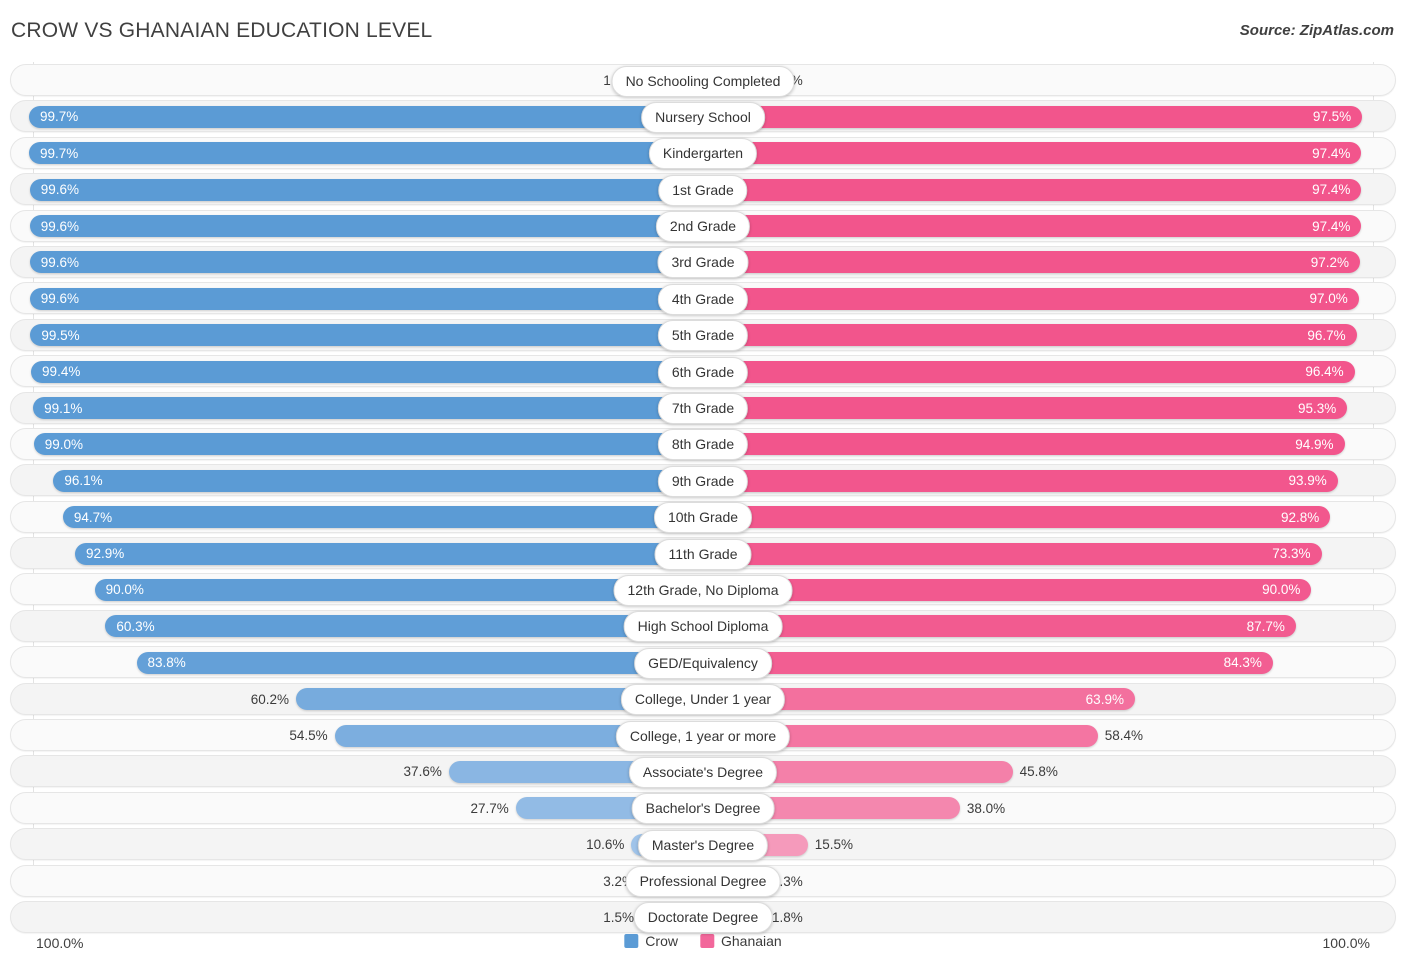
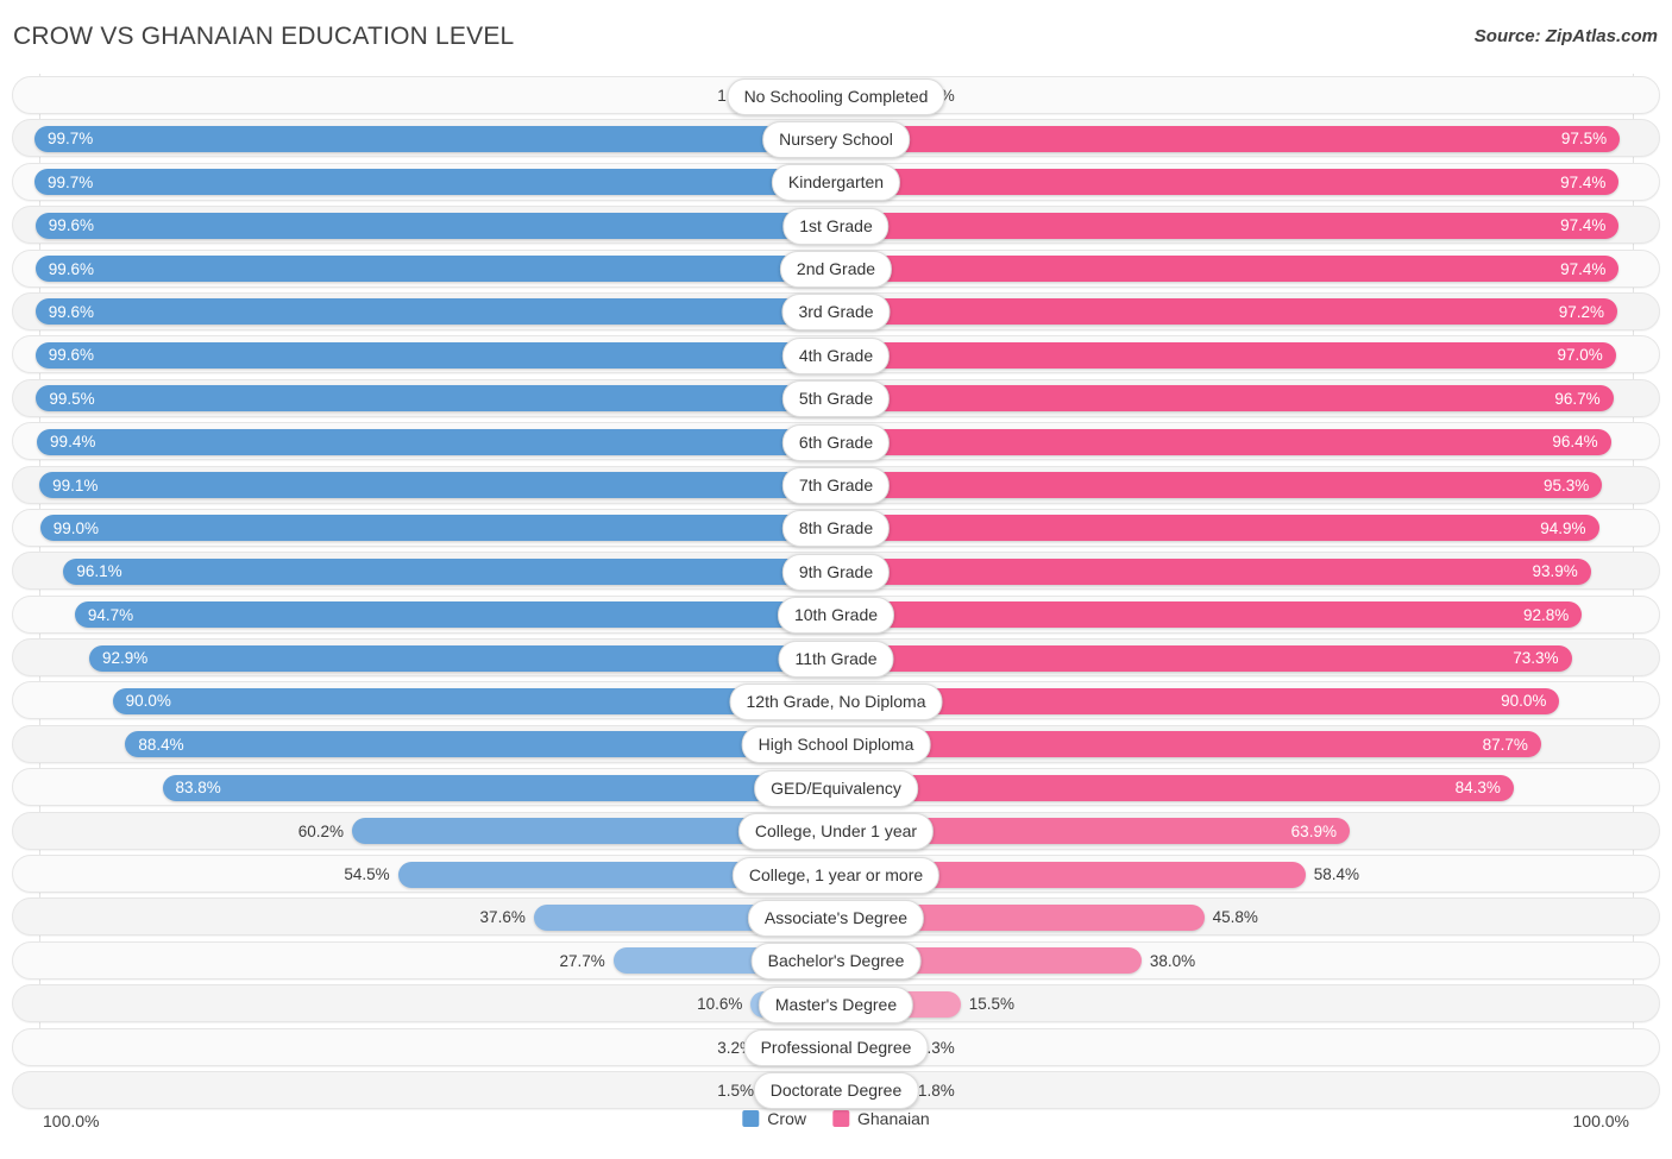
  CROW VS GHANAIAN EDUCATION LEVEL
  Source: ZipAtlas.com
  No Schooling Completed
  99.7%
  97.5%
  Nursery School
  99.7%
  97.4%
  Kindergarten
  99.6%
  97.4%
  1st Grade
  99.6%
  97.4%
  2nd Grade
  99.6%
  97.2%
  3rd Grade
  99.6%
  97.0%
  4th Grade
  99.5%
  96.7%
  5th Grade
  99.4%
  96.4%
  6th Grade
  99.1%
  95.3%
  7th Grade
  99.0%
  94.9%
  8th Grade
  96.1%
  93.9%
  9th Grade
  94.7%
  92.8%
  10th Grade
  92.9%
  73.3%
  11th Grade
  90.0%
  90.0%
  12th Grade, No Diploma
- 60.3%
+ 88.4%
  87.7%
  High School Diploma
  83.8%
  84.3%
  GED/Equivalency
  60.2%
  63.9%
  College, Under 1 year
  54.5%
  58.4%
  College, 1 year or more
  37.6%
  45.8%
  Associate's Degree
  27.7%
  38.0%
  Bachelor's Degree
  10.6%
  15.5%
  Master's Degree
  3.2
  .3%
  Professional Degree
  1.5%
  1.8%
  Doctorate Degree
  100.0%
  Crow
  Ghanaian
  100.0%
